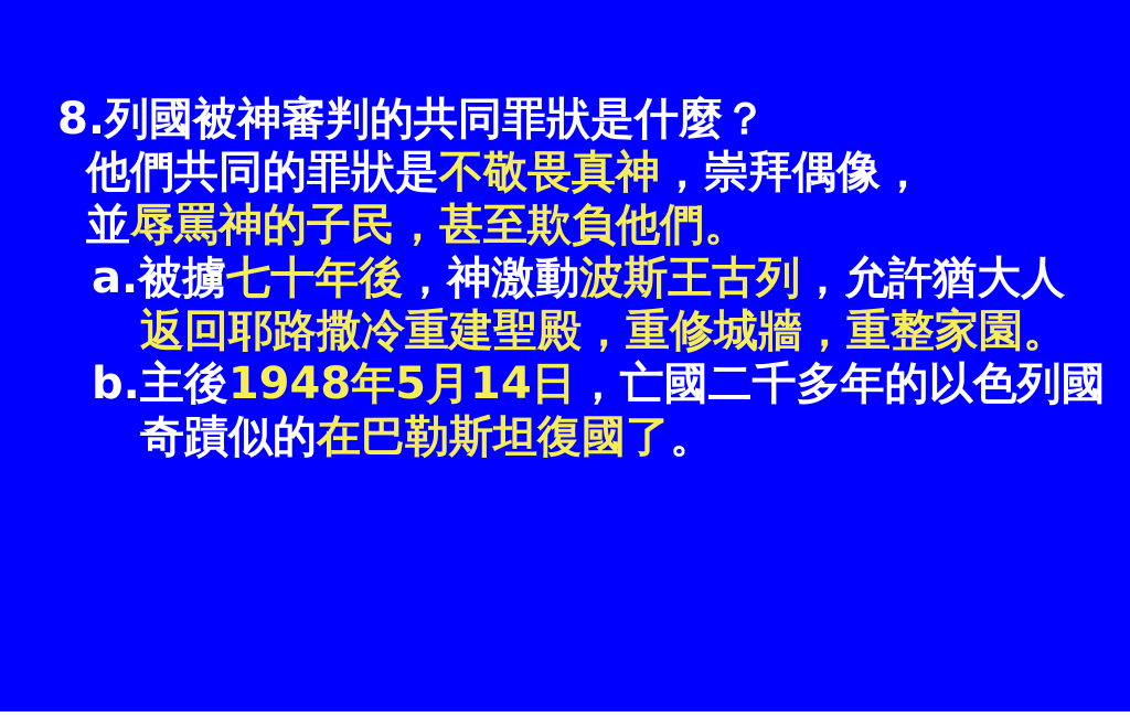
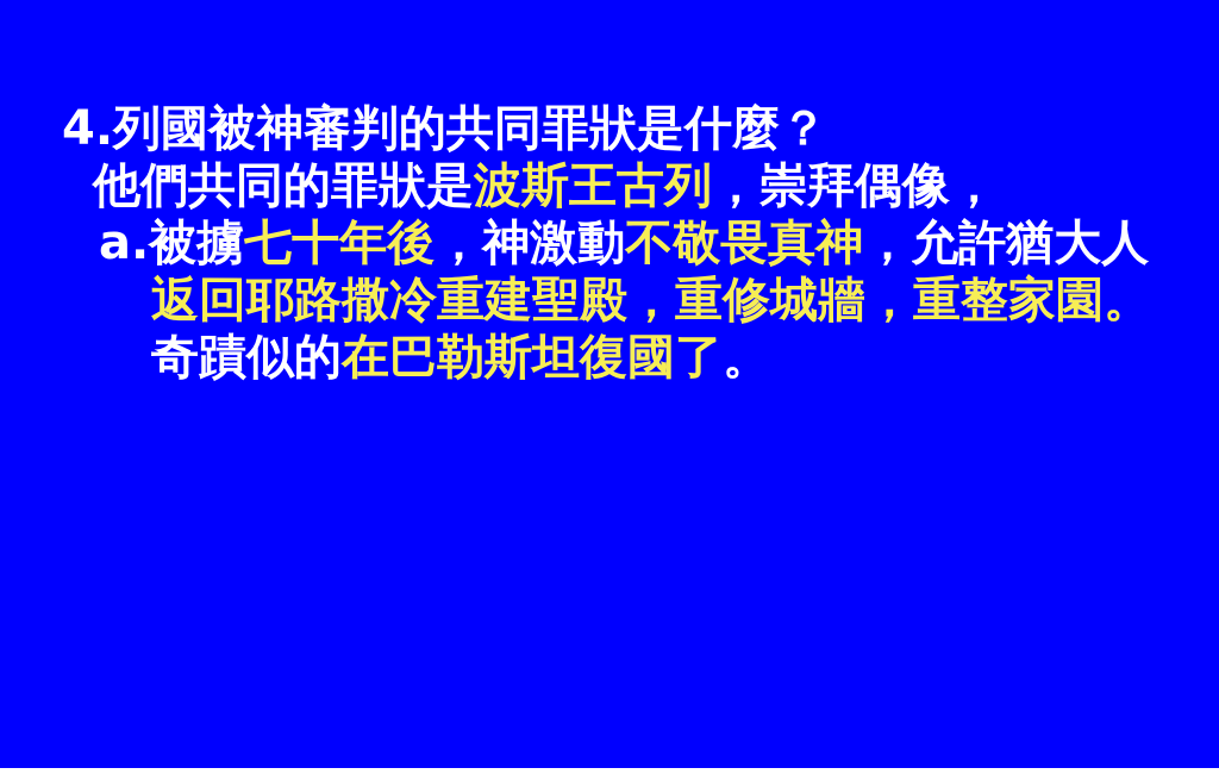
- 8.列國被神審判的共同罪狀是什麼？
+ 4.列國被神審判的共同罪狀是什麼？
- 他們共同的罪狀是不敬畏真神，崇拜偶像，
+ 他們共同的罪狀是波斯王古列，崇拜偶像，
- 並辱罵神的子民，甚至欺負他們。
- a.被擄七十年後，神激動波斯王古列，允許猶大人
+ a.被擄七十年後，神激動不敬畏真神，允許猶大人
  返回耶路撒冷重建聖殿，重修城牆，重整家園。
- b.主後1948年5月14日，亡國二千多年的以色列國
  奇蹟似的在巴勒斯坦復國了。
